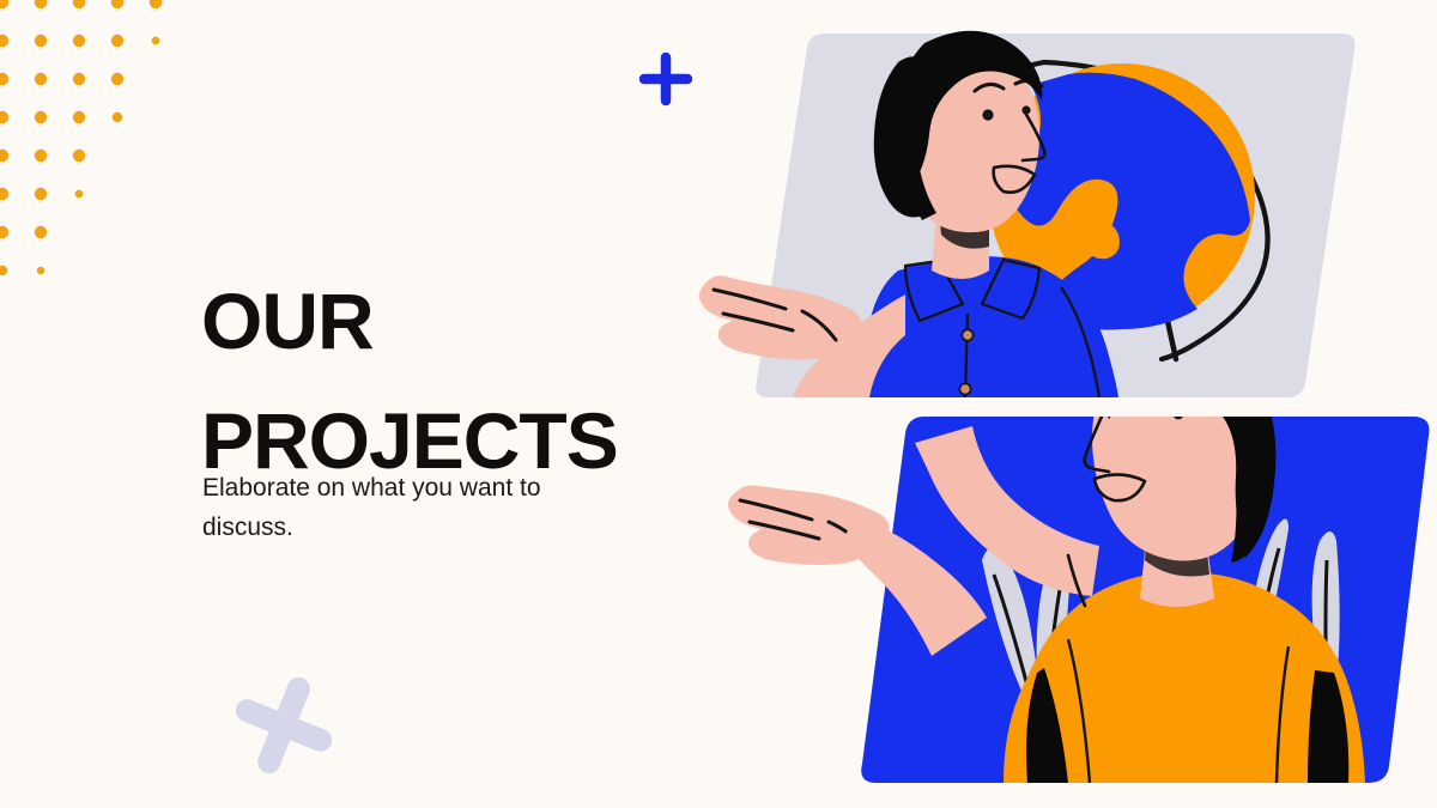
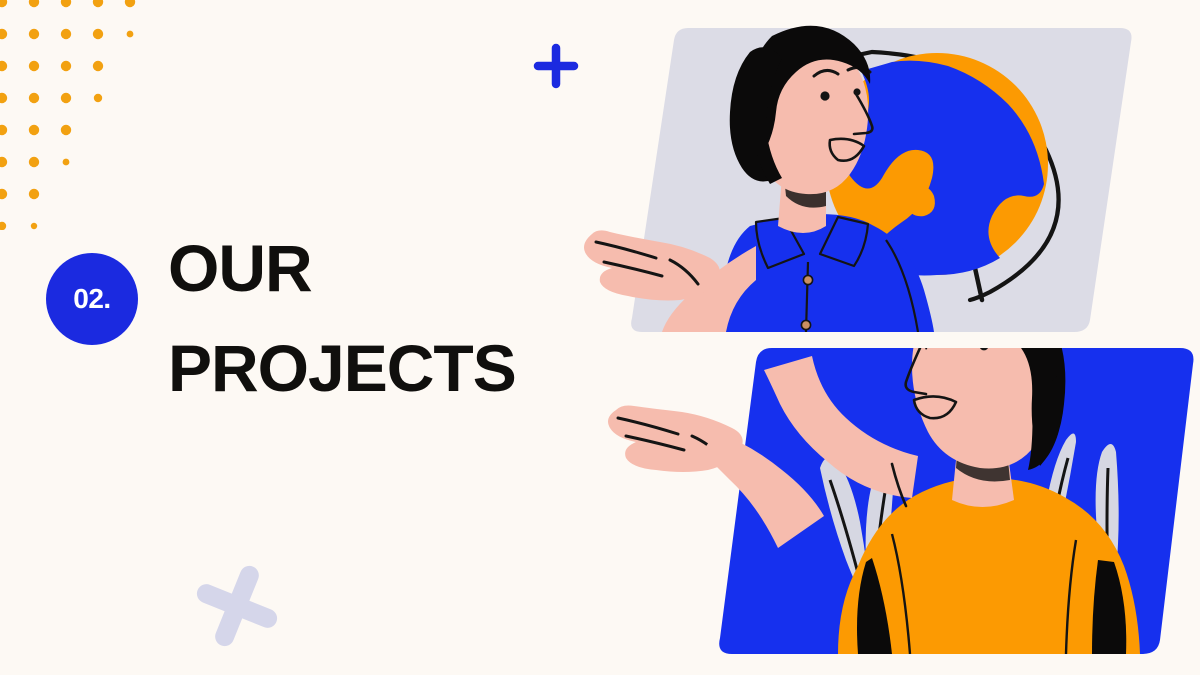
+ 02.
  OUR
  PROJECTS
- Elaborate on what you want to discuss.
